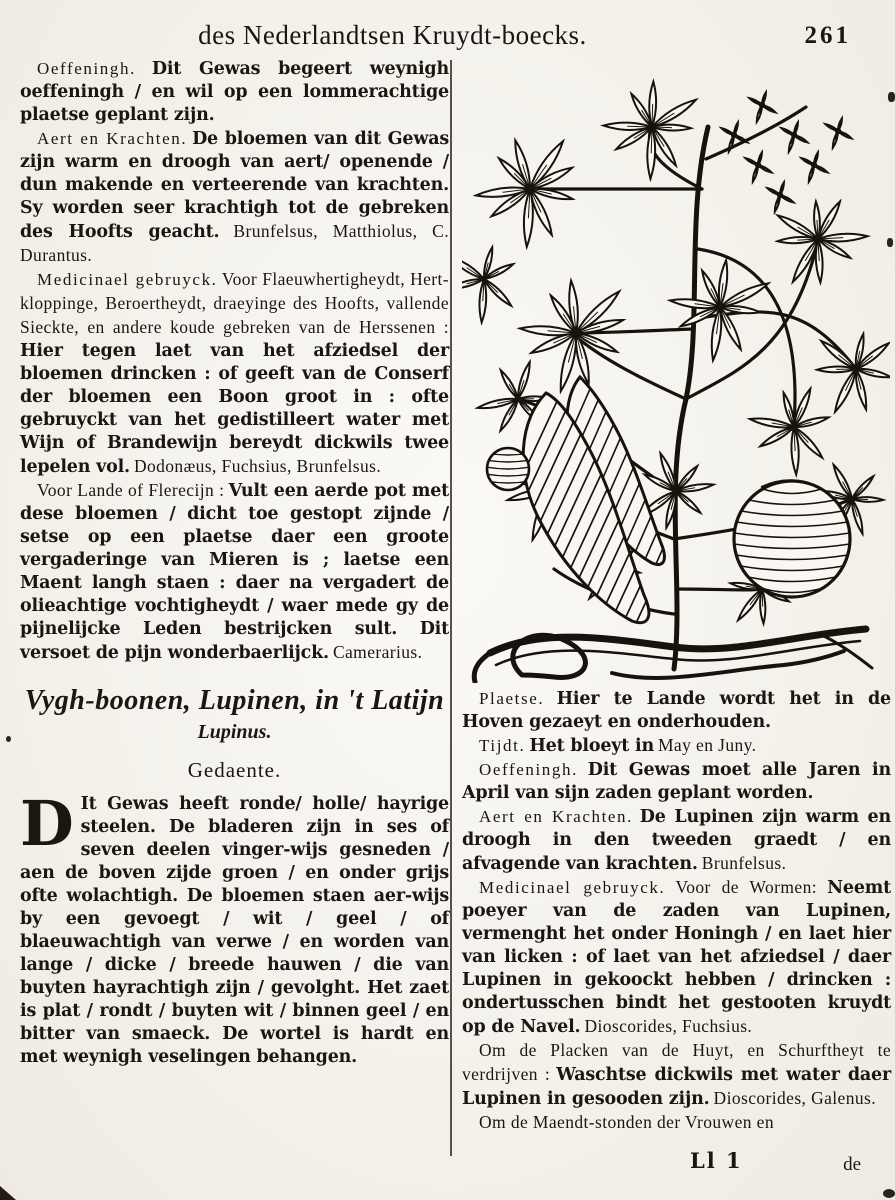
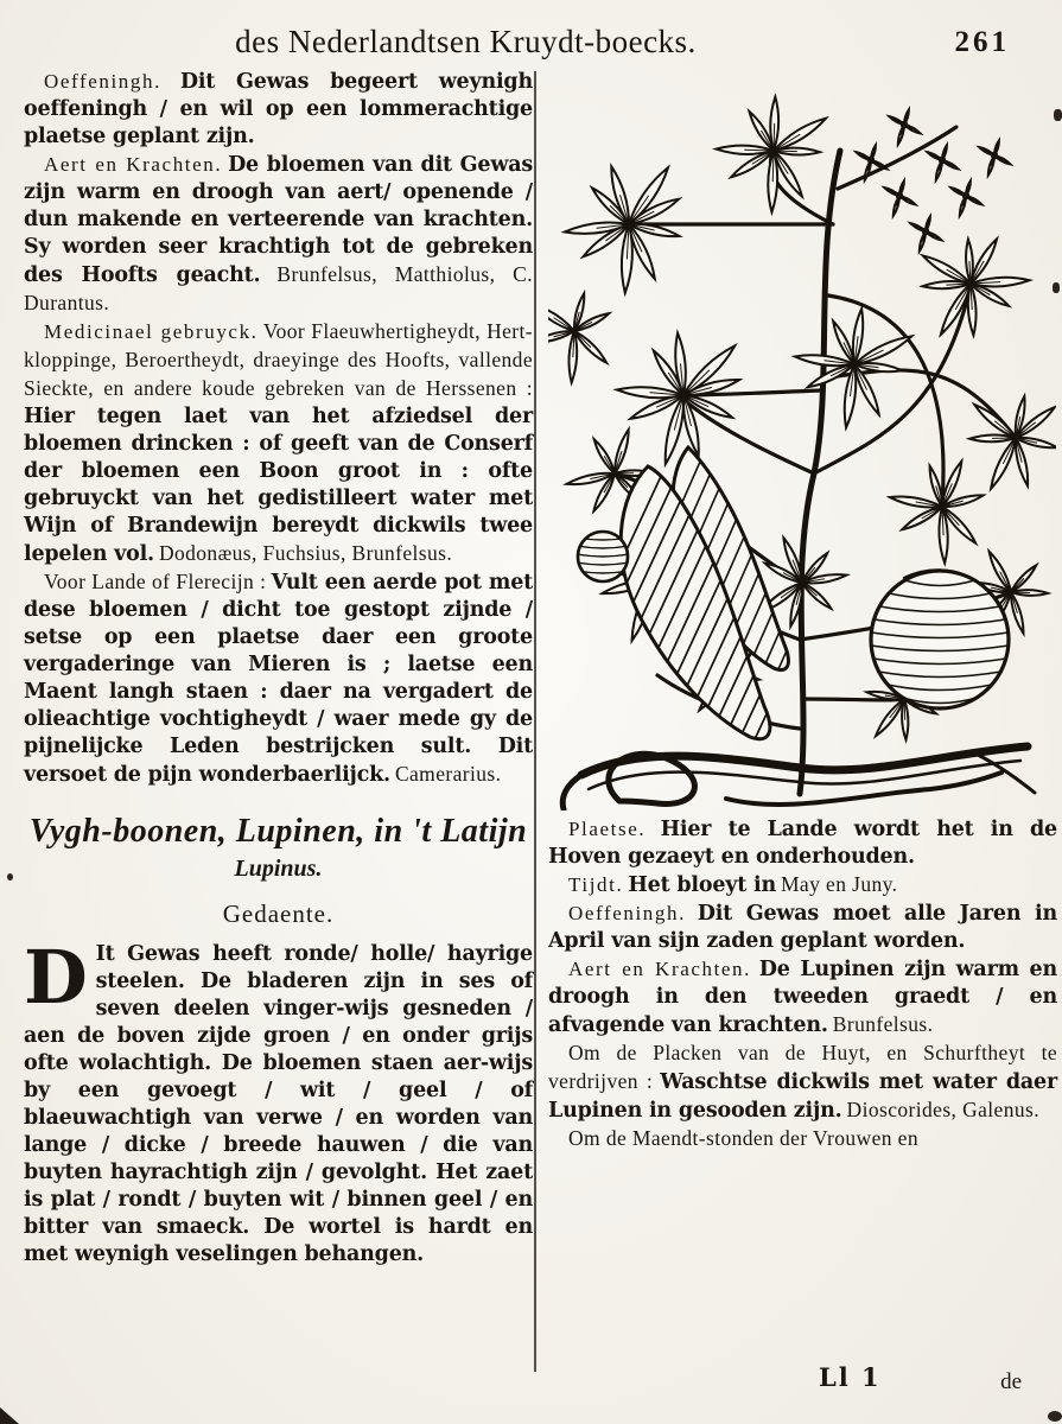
  des Nederlandtsen Kruydt-boecks.
  261
  Oeffeningh. Dit Gewas begeert weynigh oeffeningh / en wil op een lommerachtige plaetse geplant zijn.
  Aert en Krachten. De bloemen van dit Gewas zijn warm en droogh van aert/ openende / dun makende en verteerende van krachten. Sy worden seer krachtigh tot de gebreken des Hoofts geacht. Brunfelsus, Matthiolus, C. Durantus.
  Medicinael gebruyck. Voor Flaeuwhertigheydt, Hert-kloppinge, Beroertheydt, draeyinge des Hoofts, vallende Sieckte, en andere koude gebreken van de Herssenen : Hier tegen laet van het afziedsel der bloemen drincken : of geeft van de Conserf der bloemen een Boon groot in : ofte gebruyckt van het gedistilleert water met Wijn of Brandewijn bereydt dickwils twee lepelen vol. Dodonæus, Fuchsius, Brunfelsus.
  Voor Lande of Flerecijn : Vult een aerde pot met dese bloemen / dicht toe gestopt zijnde / setse op een plaetse daer een groote vergaderinge van Mieren is ; laetse een Maent langh staen : daer na vergadert de olieachtige vochtigheydt / waer mede gy de pijnelijcke Leden bestrijcken sult. Dit versoet de pijn wonderbaerlijck. Camerarius.
  Vygh-boonen, Lupinen, in 't Latijn
  Lupinus.
  Gedaente.
  D
  It Gewas heeft ronde/ holle/ hayrige steelen. De bladeren zijn in ses of seven deelen vinger-wijs gesneden / aen de boven zijde groen / en onder grijs ofte wolachtigh. De bloemen staen aer-wijs by een gevoegt / wit / geel / of blaeuwachtigh van verwe / en worden van lange / dicke / breede hauwen / die van buyten hayrachtigh zijn / gevolght. Het zaet is plat / rondt / buyten wit / binnen geel / en bitter van smaeck. De wortel is hardt en met weynigh veselingen behangen.
  Plaetse. Hier te Lande wordt het in de Hoven gezaeyt en onderhouden.
  Tijdt. Het bloeyt in May en Juny.
  Oeffeningh. Dit Gewas moet alle Jaren in April van sijn zaden geplant worden.
  Aert en Krachten. De Lupinen zijn warm en droogh in den tweeden graedt / en afvagende van krachten. Brunfelsus.
- Medicinael gebruyck. Voor de Wormen: Neemt poeyer van de zaden van Lupinen, vermenght het onder Honingh / en laet hier van licken : of laet van het afziedsel / daer Lupinen in gekoockt hebben / drincken : ondertusschen bindt het gestooten kruydt op de Navel. Dioscorides, Fuchsius.
  Om de Placken van de Huyt, en Schurftheyt te verdrijven : Waschtse dickwils met water daer Lupinen in gesooden zijn. Dioscorides, Galenus.
  Om de Maendt-stonden der Vrouwen en
  Ll 1
  de
